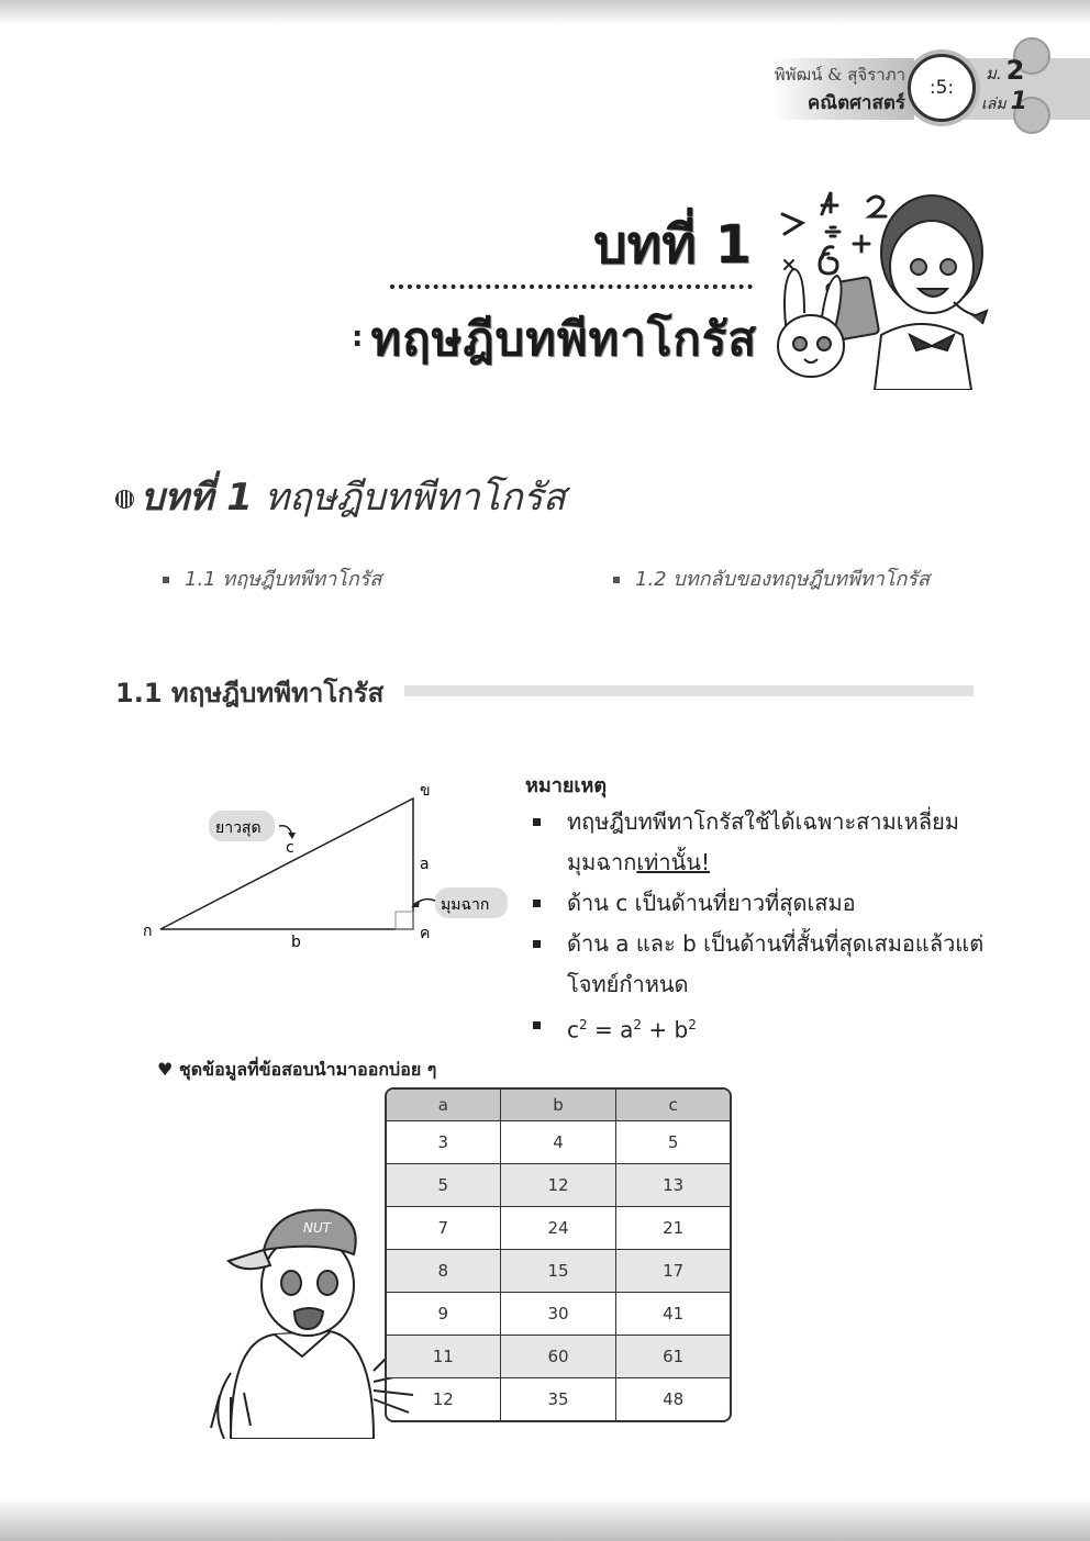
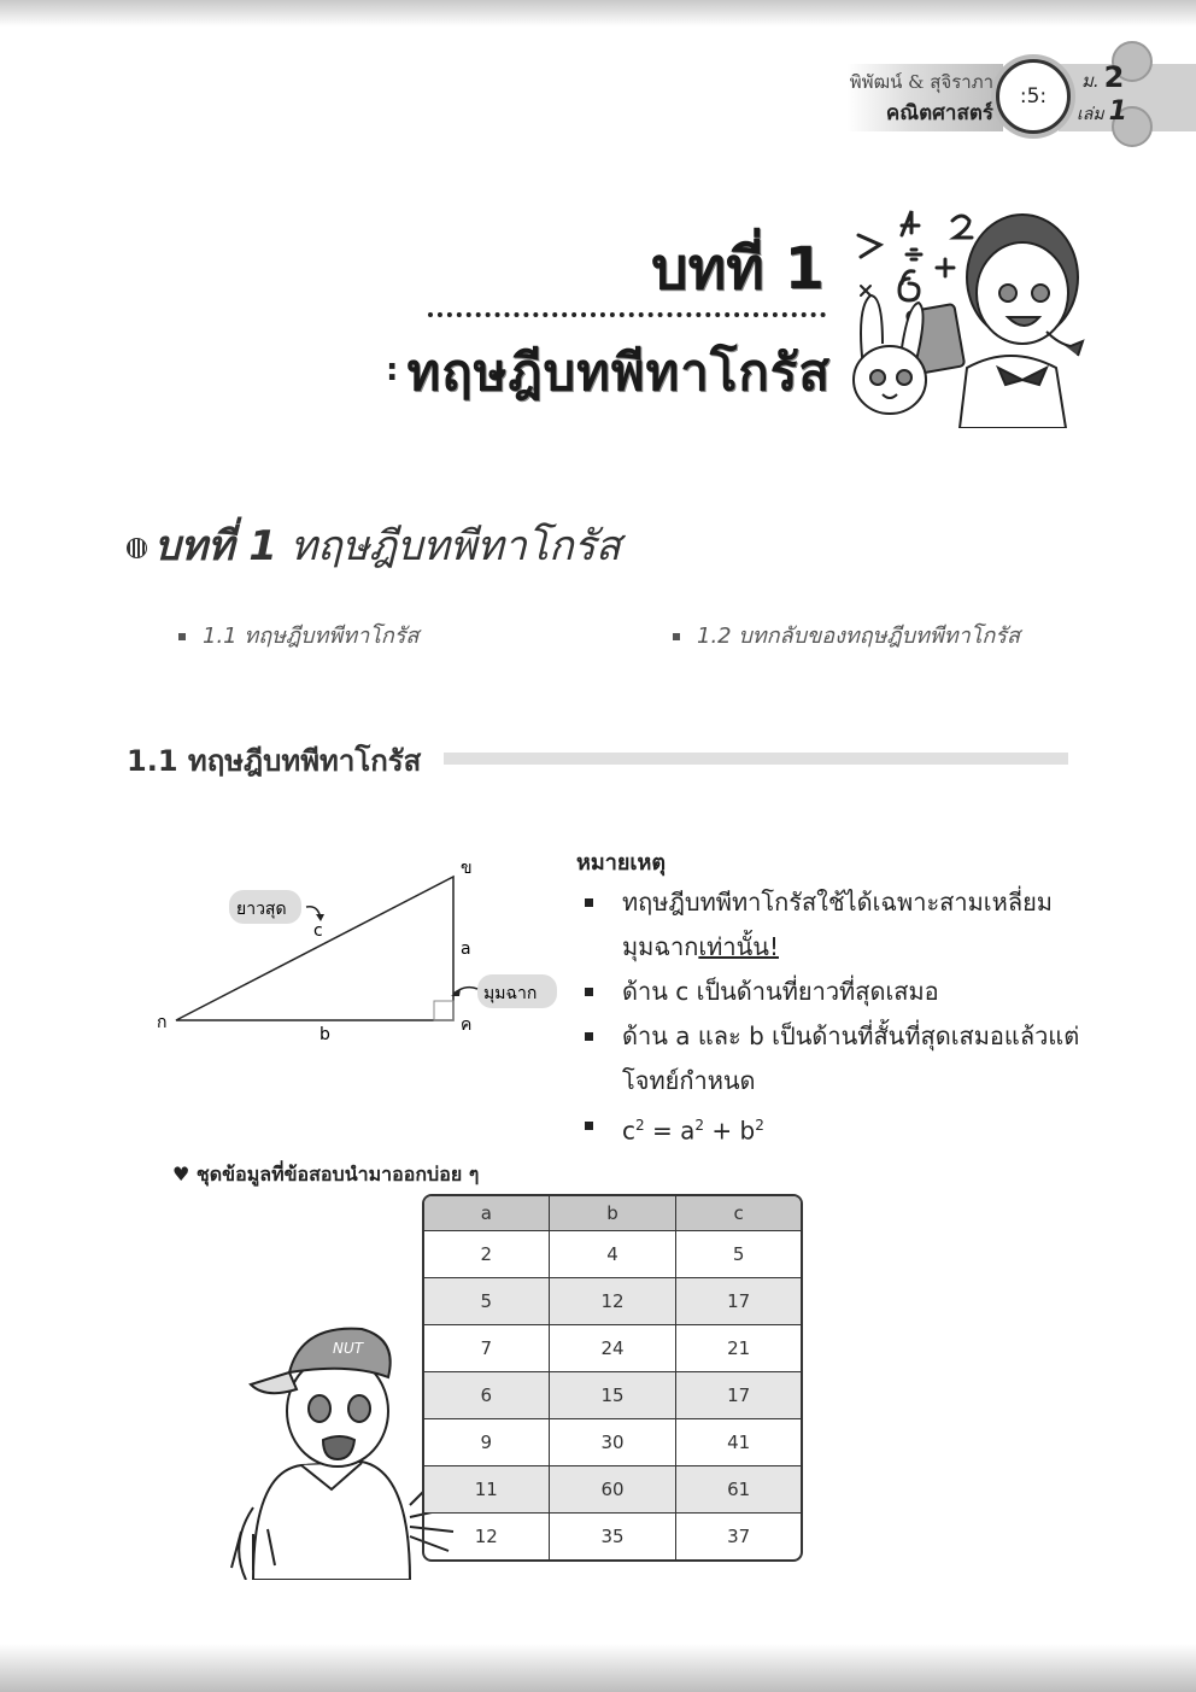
  พิพัฒน์ & สุจิราภา
  คณิตศาสตร์
  :5:
  ม. 2
  เล่ม 1
  บทที่ 1
  :
  ทฤษฎีบทพีทาโกรัส
  บทที่ 1 ทฤษฎีบทพีทาโกรัส
  1.1 ทฤษฎีบทพีทาโกรัส
  1.2 บทกลับของทฤษฎีบทพีทาโกรัส
  1.1 ทฤษฎีบทพีทาโกรัส
  ก
  ข
  ค
  a
  b
  c
  ยาวสุด
  มุมฉาก
  หมายเหตุ
  ทฤษฎีบทพีทาโกรัสใช้ได้เฉพาะสามเหลี่ยมมุมฉากเท่านั้น!
  ด้าน c เป็นด้านที่ยาวที่สุดเสมอ
  ด้าน a และ b เป็นด้านที่สั้นที่สุดเสมอแล้วแต่โจทย์กำหนด
  c2 = a2 + b2
  ♥ ชุดข้อมูลที่ข้อสอบนำมาออกบ่อย ๆ
  NUT
  a	b	c
- 3	4	5
+ 2	4	5
- 5	12	13
+ 5	12	17
  7	24	21
- 8	15	17
+ 6	15	17
  9	30	41
  11	60	61
- 12	35	48
+ 12	35	37
